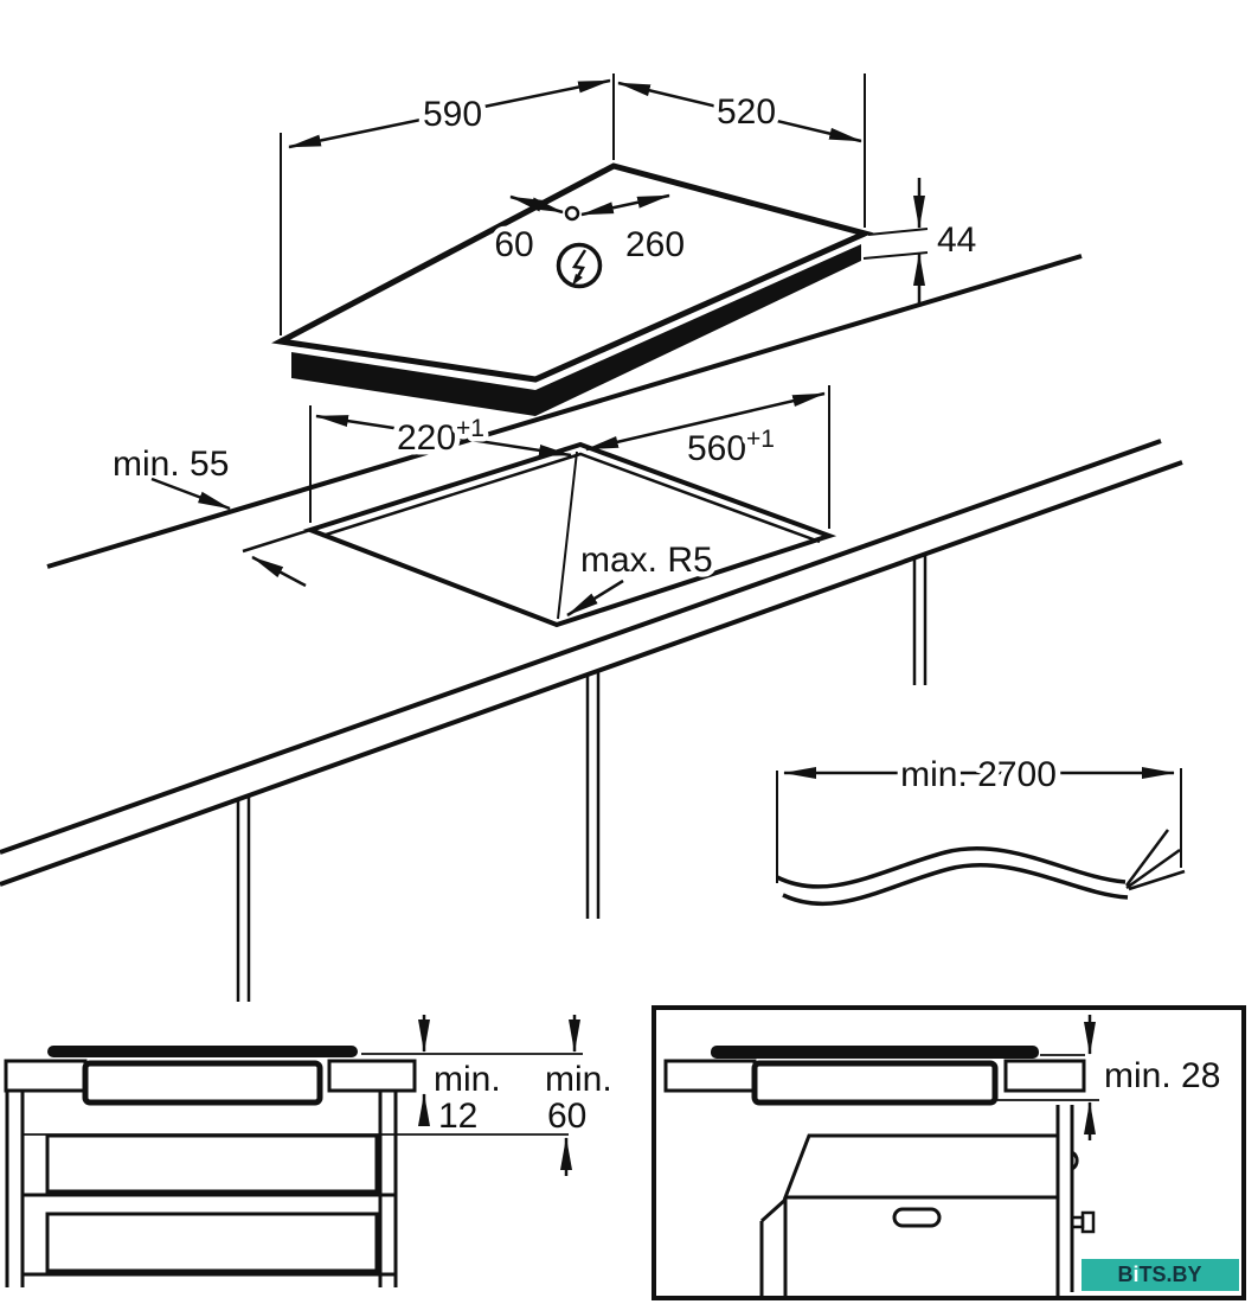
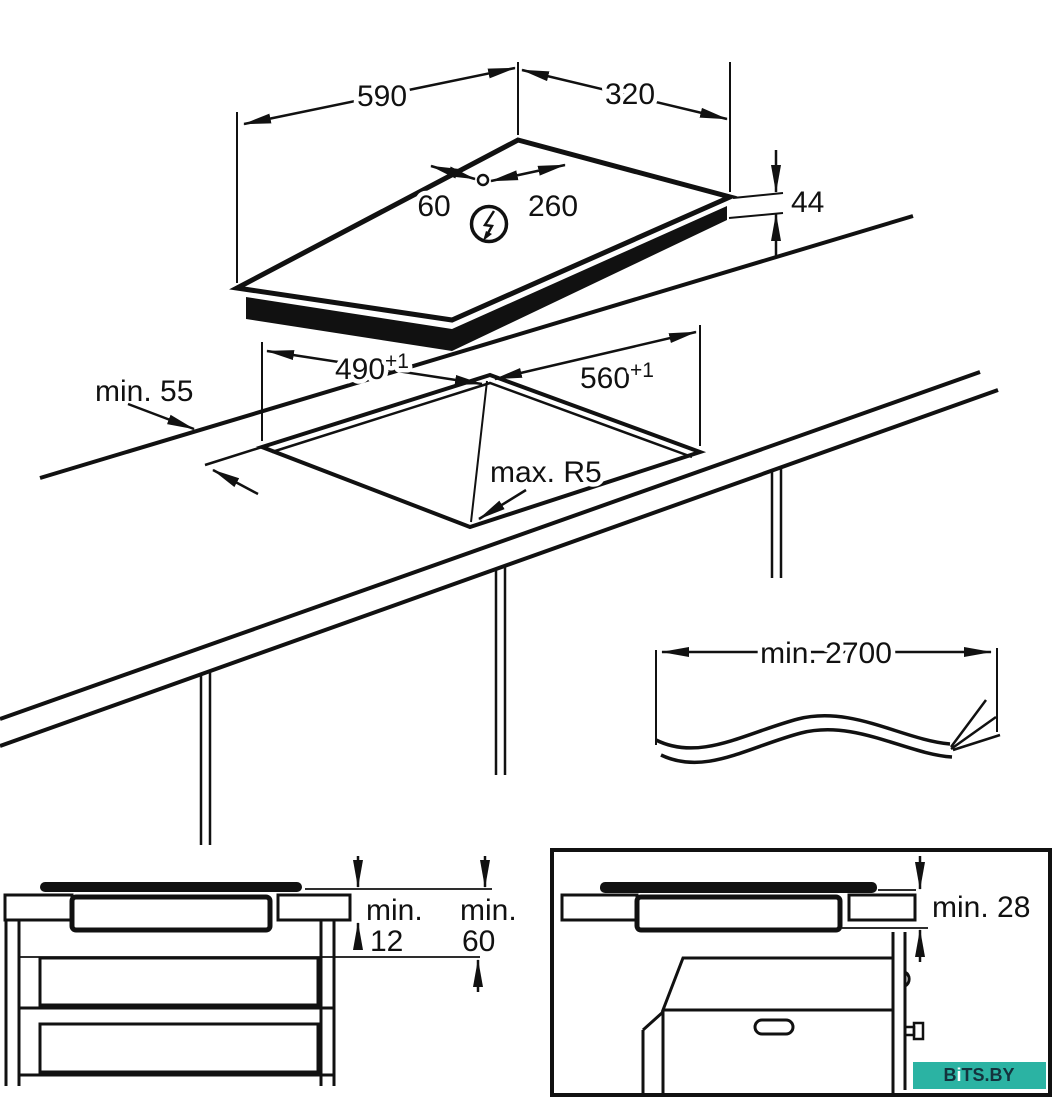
  590
- 520
+ 320
  60
  260
  44
  min. 55
- 220+1
+ 490+1
  560+1
  max. R5
  min. 2700
  min.
  12
  min.
  60
  min. 28
  BiTS.BY
